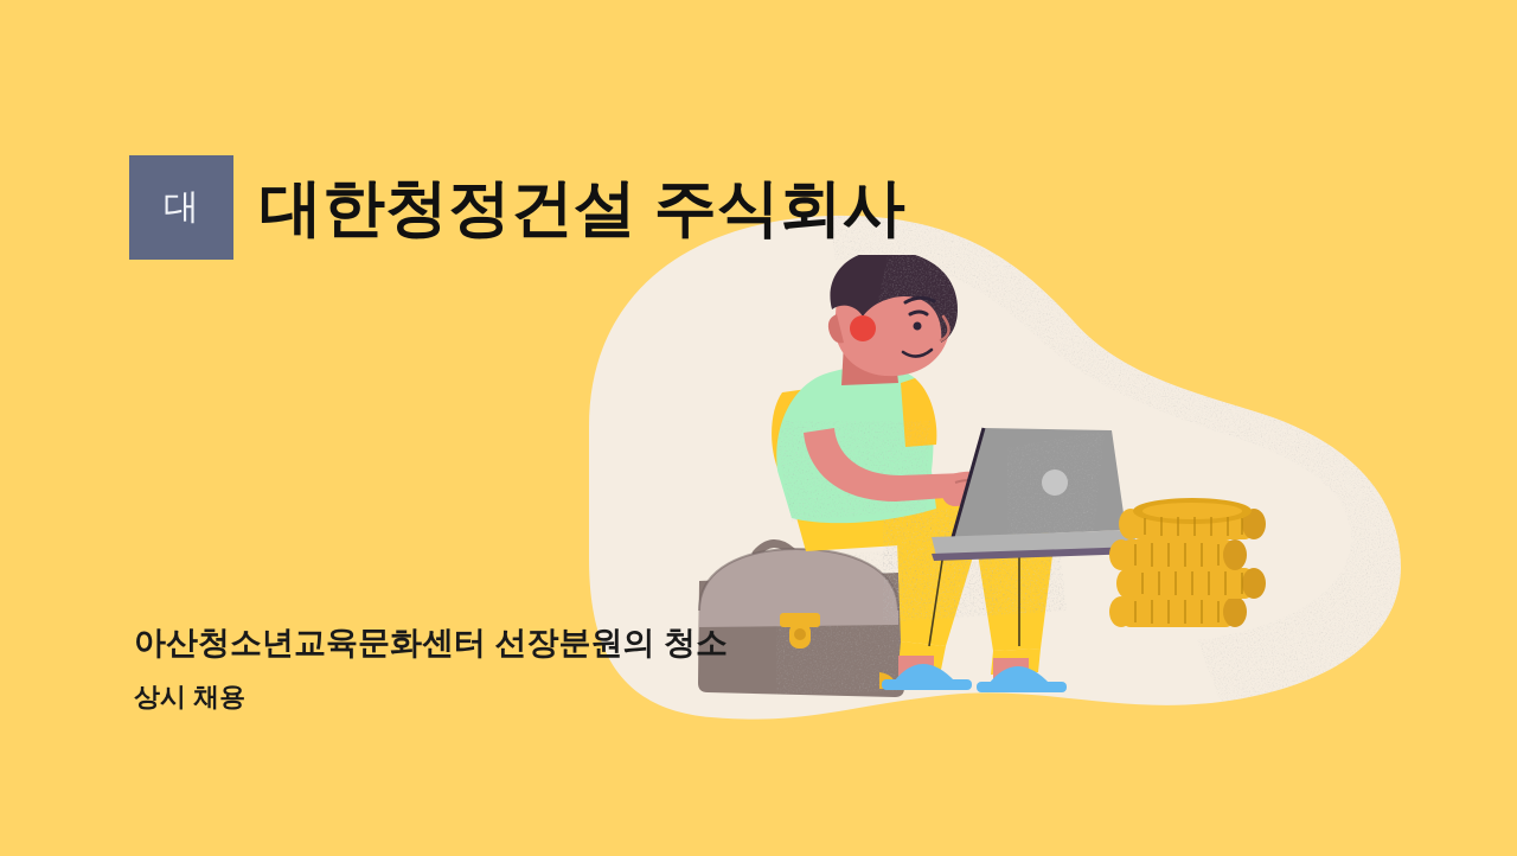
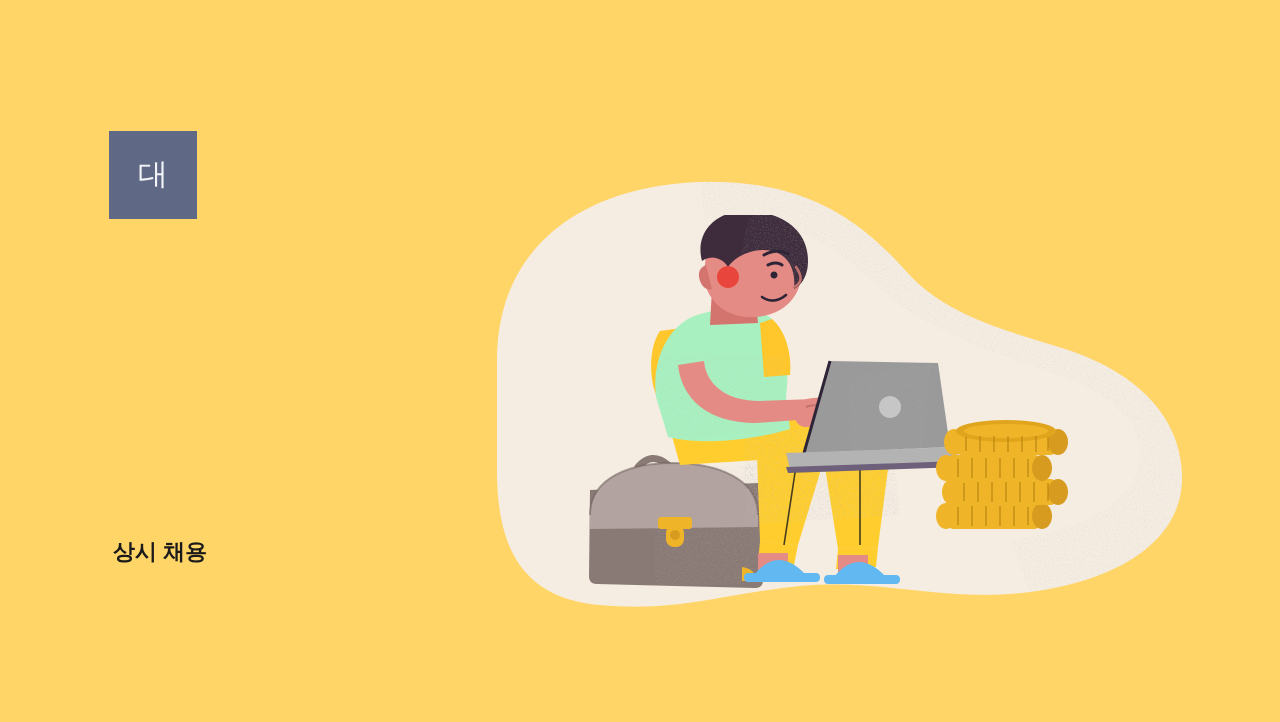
  대
- 대한청정건설 주식회사
- 아산청소년교육문화센터 선장분원의 청소
  상시 채용
